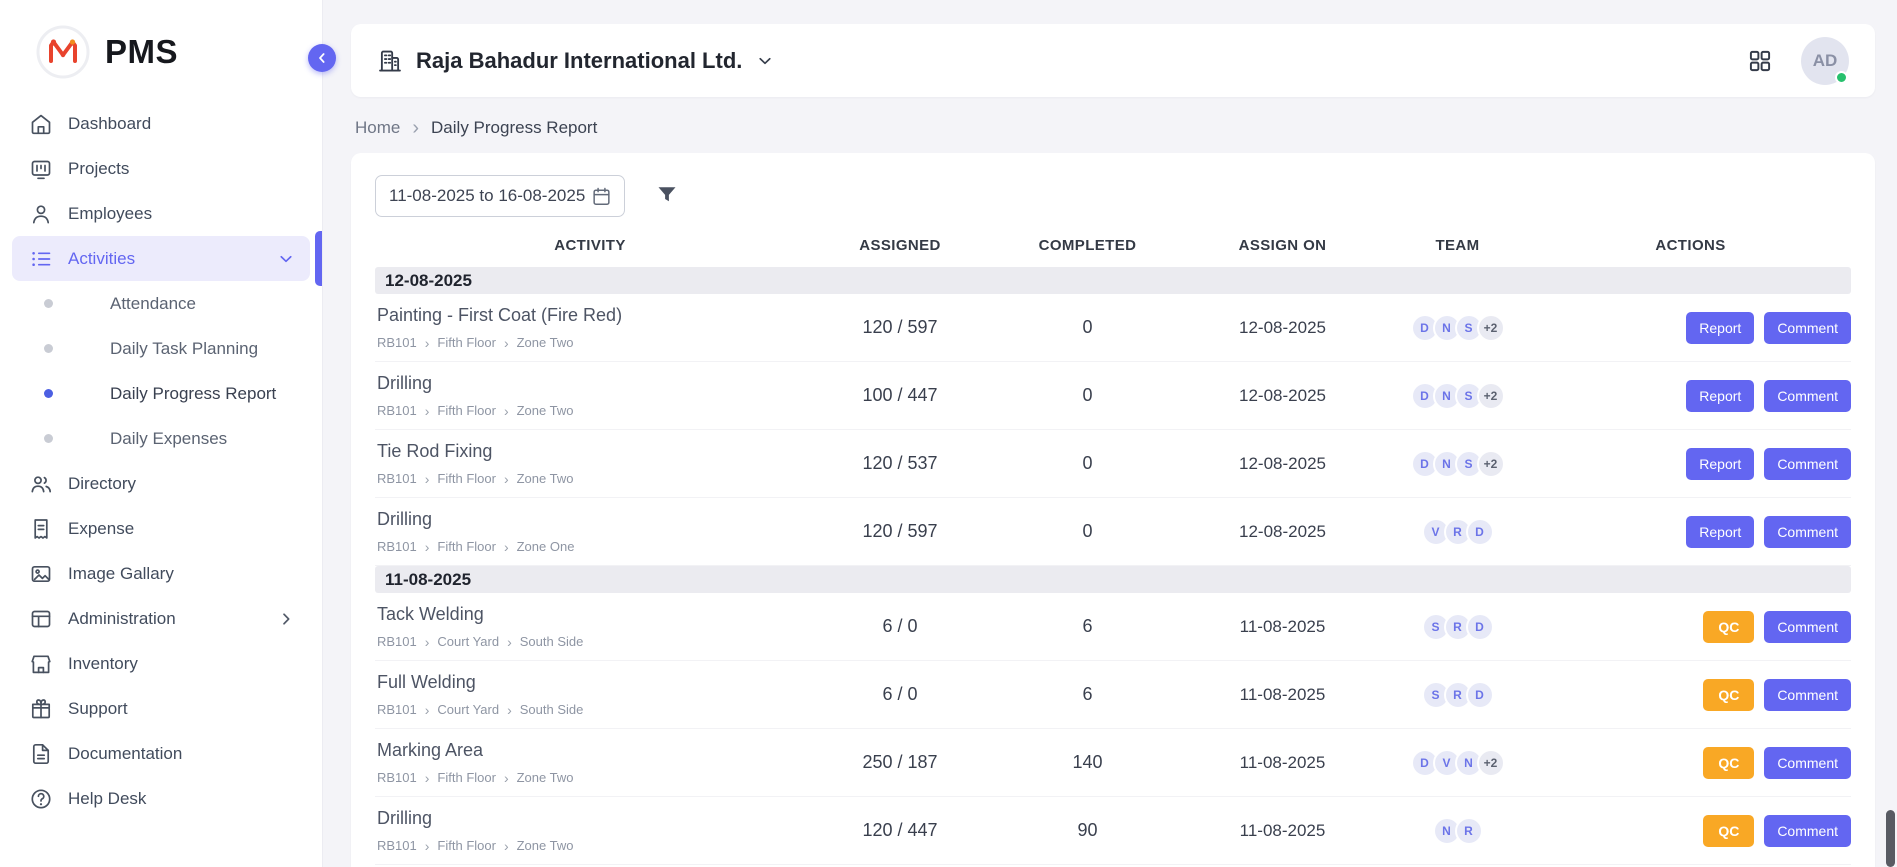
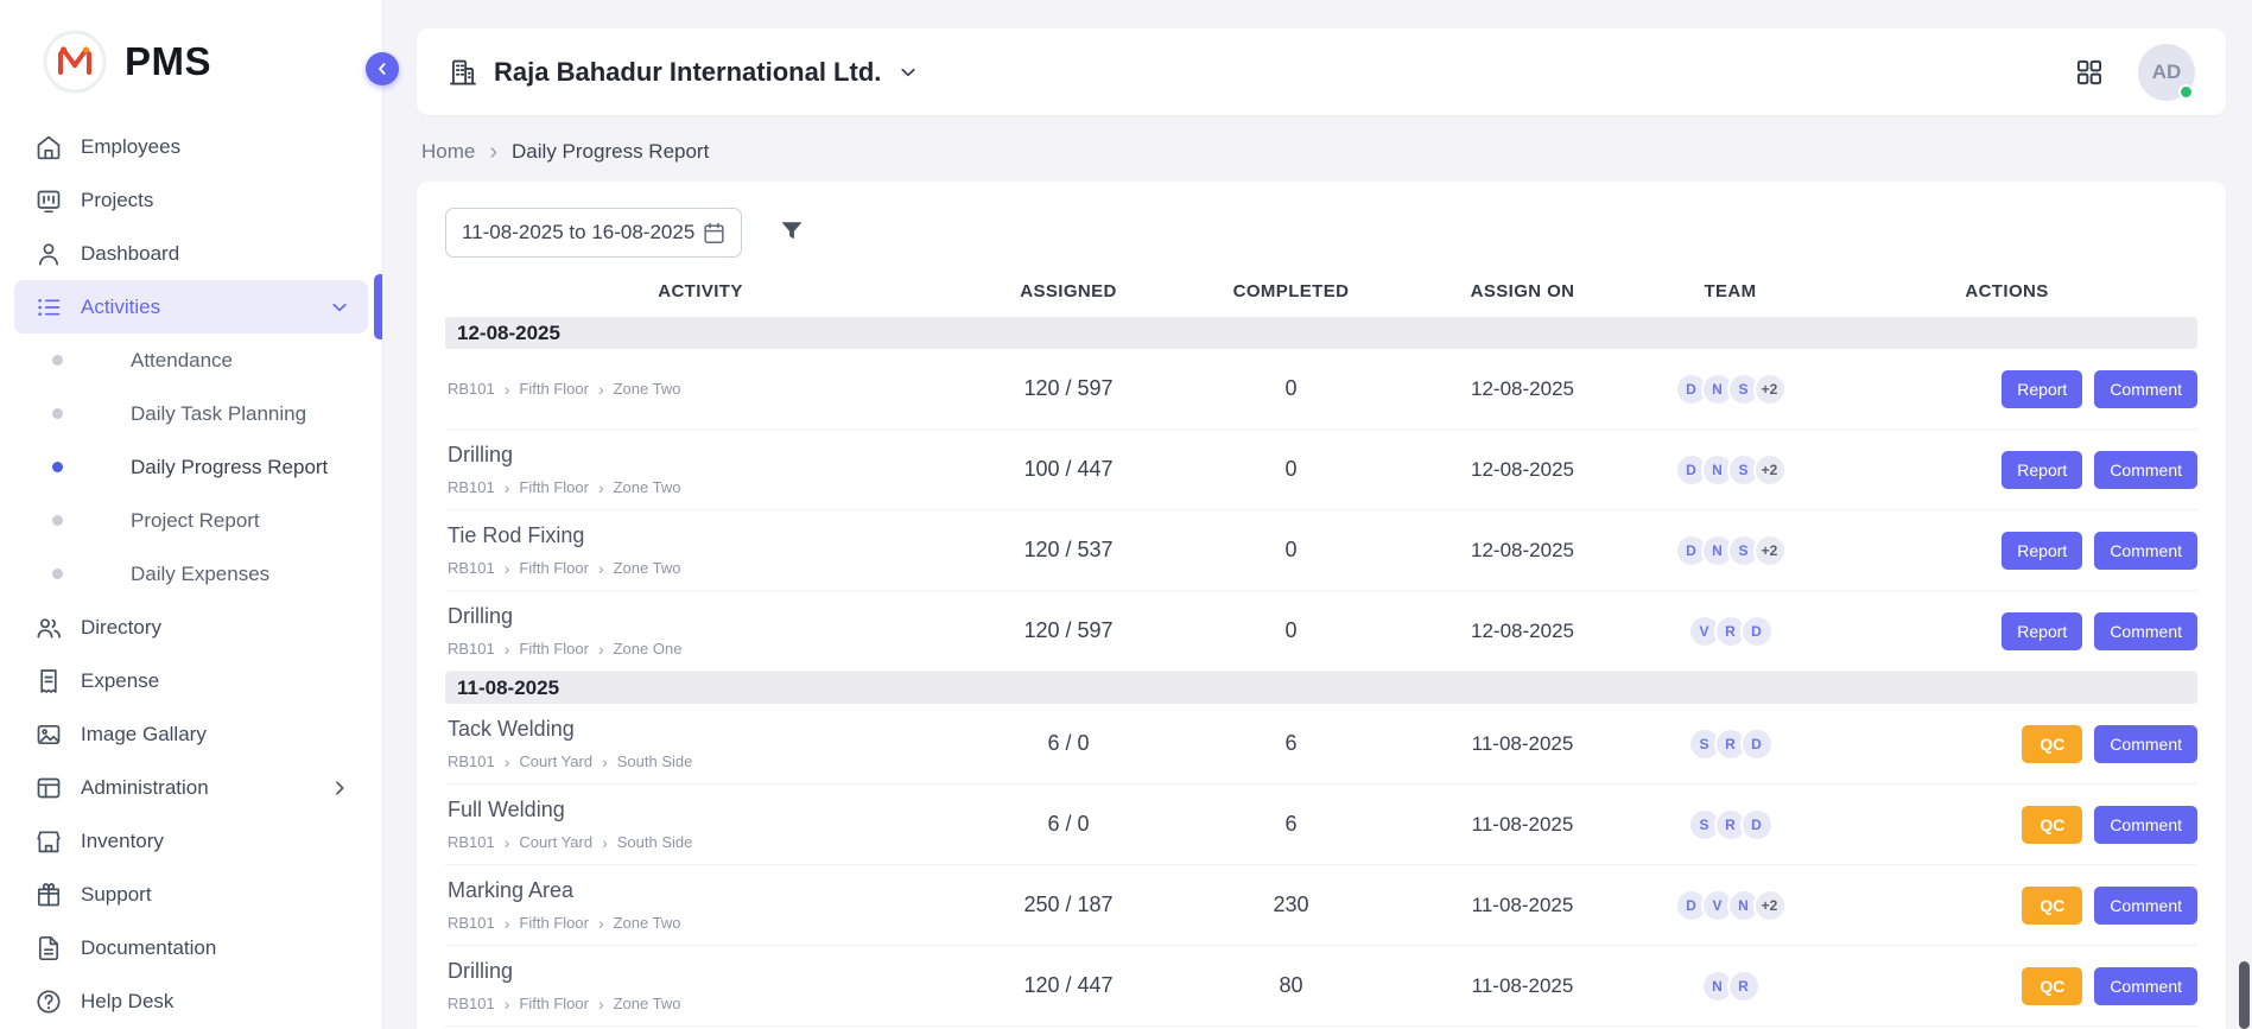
  PMS
- Dashboard
+ Employees
  Projects
- Employees
+ Dashboard
  Activities
  Attendance
  Daily Task Planning
  Daily Progress Report
+ Project Report
  Daily Expenses
  Directory
  Expense
  Image Gallary
  Administration
  Inventory
  Support
  Documentation
  Help Desk
  Raja Bahadur International Ltd.
  AD
  Home
  ›
  Daily Progress Report
  11-08-2025 to 16-08-2025
  ACTIVITY
  ASSIGNED
  COMPLETED
  ASSIGN ON
  TEAM
  ACTIONS
  12-08-2025
- Painting - First Coat (Fire Red)
  RB101
  ›
  Fifth Floor
  ›
  Zone Two
  120 / 597
  0
  12-08-2025
  D
  N
  S
  +2
  Report
  Comment
  Drilling
  RB101
  ›
  Fifth Floor
  ›
  Zone Two
  100 / 447
  0
  12-08-2025
  D
  N
  S
  +2
  Report
  Comment
  Tie Rod Fixing
  RB101
  ›
  Fifth Floor
  ›
  Zone Two
  120 / 537
  0
  12-08-2025
  D
  N
  S
  +2
  Report
  Comment
  Drilling
  RB101
  ›
  Fifth Floor
  ›
  Zone One
  120 / 597
  0
  12-08-2025
  V
  R
  D
  Report
  Comment
  11-08-2025
  Tack Welding
  RB101
  ›
  Court Yard
  ›
  South Side
  6 / 0
  6
  11-08-2025
  S
  R
  D
  QC
  Comment
  Full Welding
  RB101
  ›
  Court Yard
  ›
  South Side
  6 / 0
  6
  11-08-2025
  S
  R
  D
  QC
  Comment
  Marking Area
  RB101
  ›
  Fifth Floor
  ›
  Zone Two
  250 / 187
- 140
+ 230
  11-08-2025
  D
  V
  N
  +2
  QC
  Comment
  Drilling
  RB101
  ›
  Fifth Floor
  ›
  Zone Two
  120 / 447
- 90
+ 80
  11-08-2025
  N
  R
  QC
  Comment
